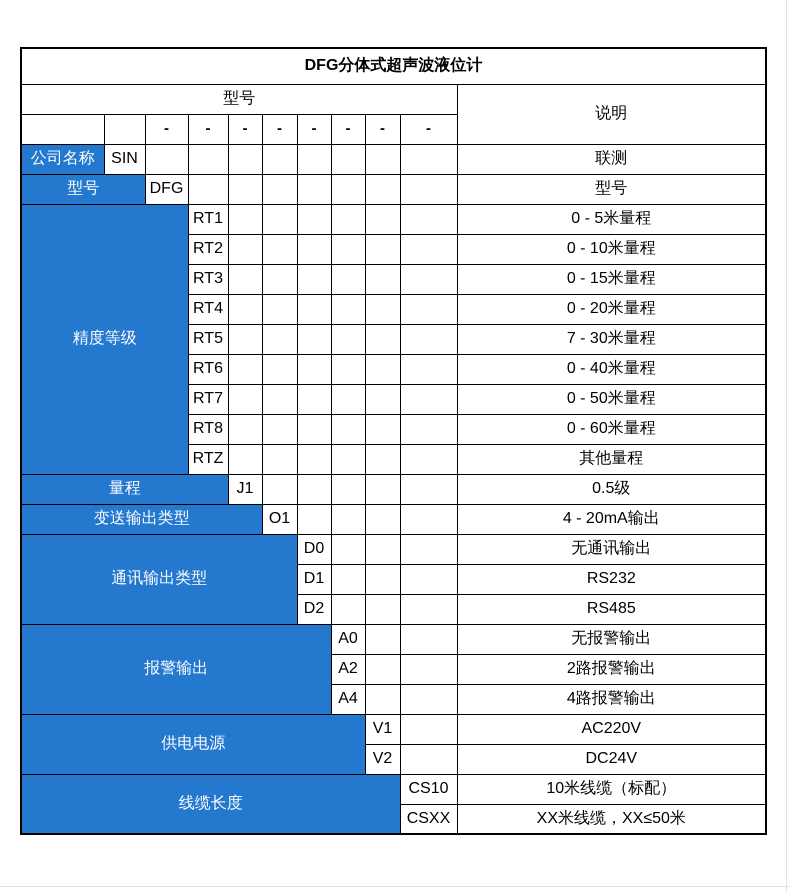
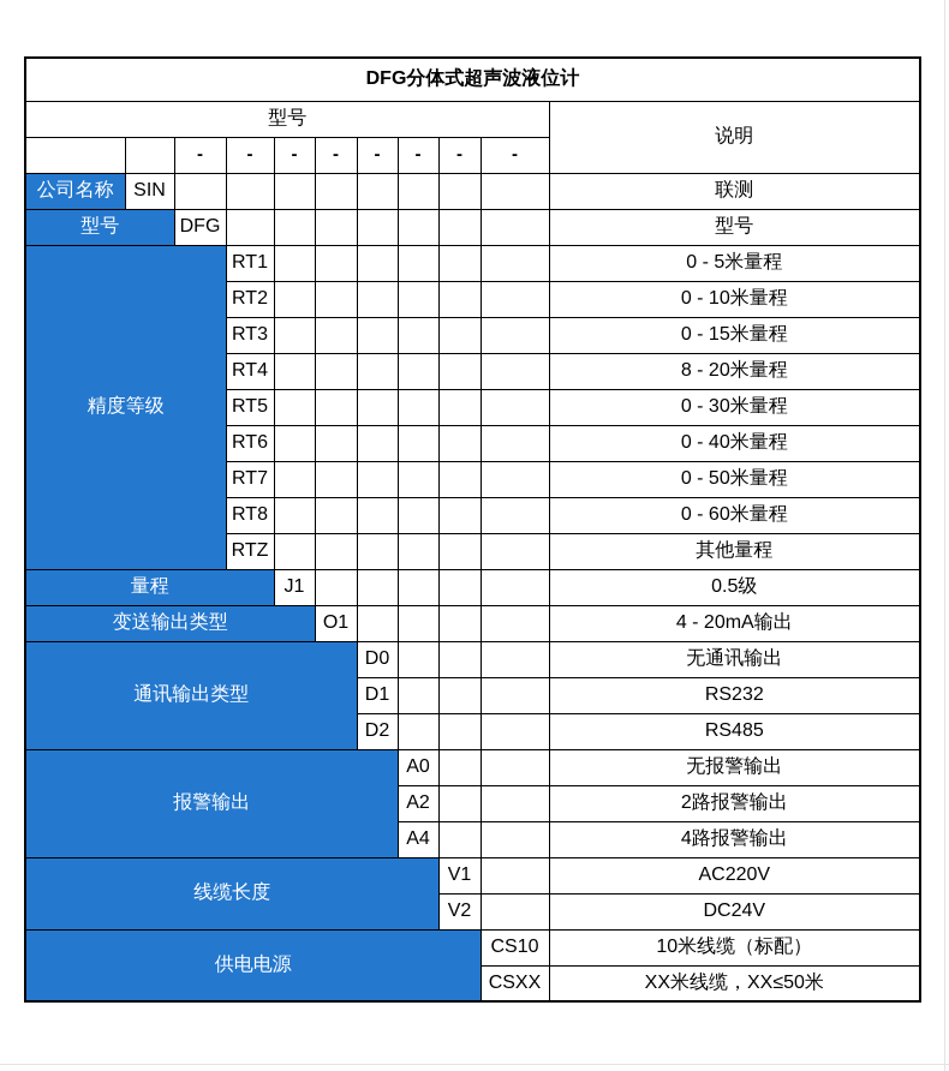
  DFG分体式超声波液位计
  型号	说明
  		-	-	-	-	-	-	-	-
  公司名称	SIN									联测
  型号	DFG								型号
  精度等级	RT1							0 - 5米量程
  RT2							0 - 10米量程
  RT3							0 - 15米量程
- RT4							0 - 20米量程
+ RT4							8 - 20米量程
- RT5							7 - 30米量程
+ RT5							0 - 30米量程
  RT6							0 - 40米量程
  RT7							0 - 50米量程
  RT8							0 - 60米量程
  RTZ							其他量程
  量程	J1						0.5级
  变送输出类型	O1					4 - 20mA输出
  通讯输出类型	D0				无通讯输出
  D1				RS232
  D2				RS485
  报警输出	A0			无报警输出
  A2			2路报警输出
  A4			4路报警输出
- 供电电源	V1		AC220V
+ 线缆长度	V1		AC220V
  V2		DC24V
- 线缆长度	CS10	10米线缆（标配）
+ 供电电源	CS10	10米线缆（标配）
  CSXX	XX米线缆，XX≤50米
